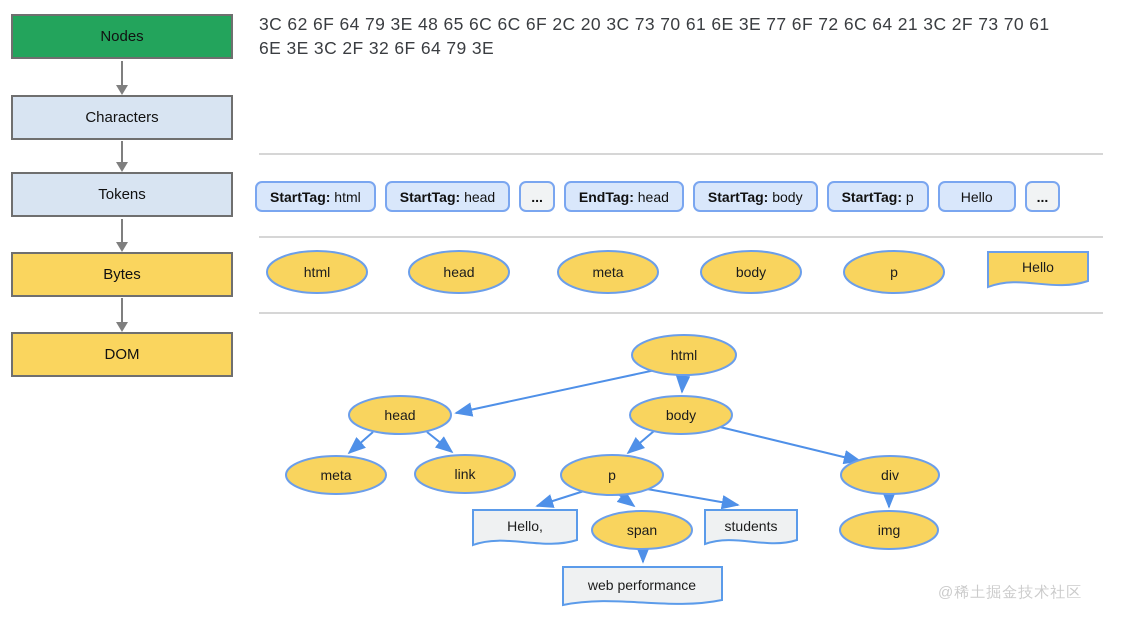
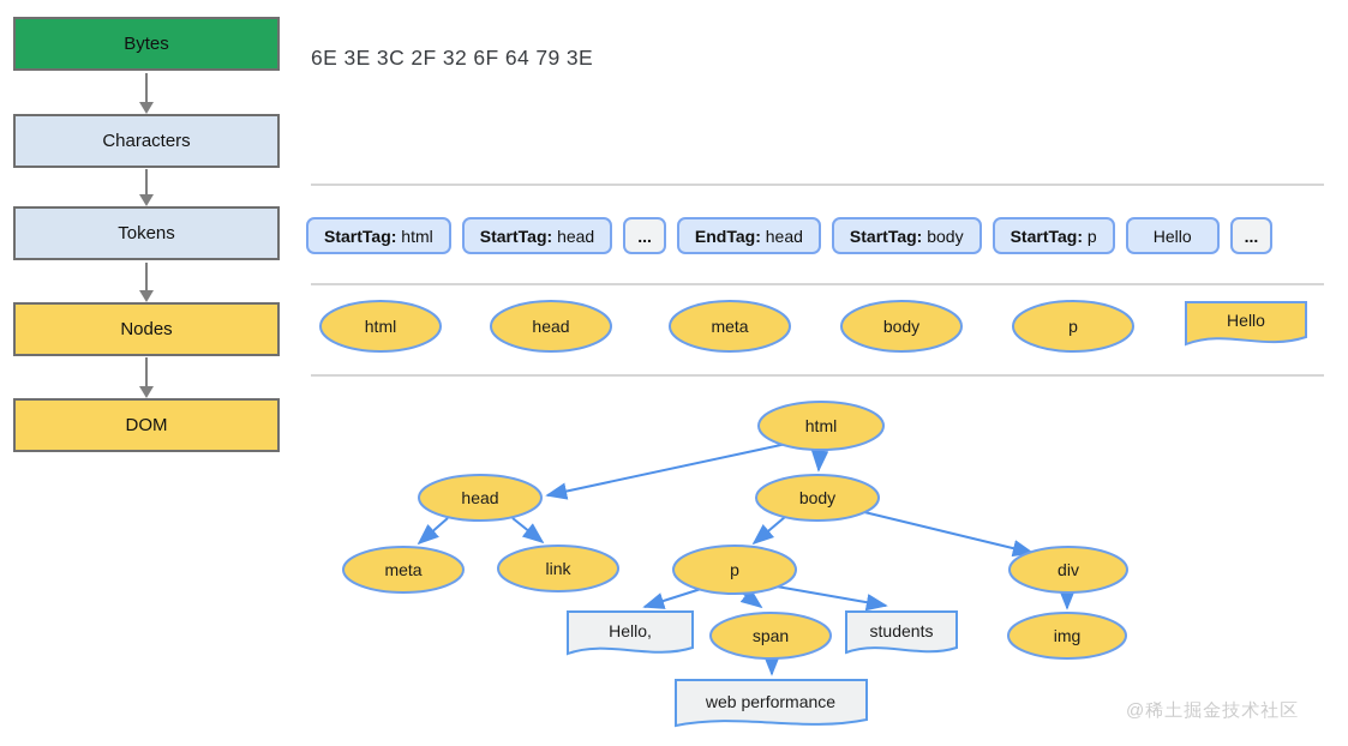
- Nodes
+ Bytes
  Characters
  Tokens
- Bytes
+ Nodes
  DOM
- 3C 62 6F 64 79 3E 48 65 6C 6C 6F 2C 20 3C 73 70 61 6E 3E 77 6F 72 6C 64 21 3C 2F 73 70 61
  6E 3E 3C 2F 32 6F 64 79 3E
  StartTag:
  html
  StartTag:
  head
  ...
  EndTag:
  head
  StartTag:
  body
  StartTag:
  p
  Hello
  ...
  html
  head
  meta
  body
  p
  Hello
  html
  head
  body
  meta
  link
  p
  div
  span
  img
  Hello,
  students
  web performance
  @稀土掘金技术社区
